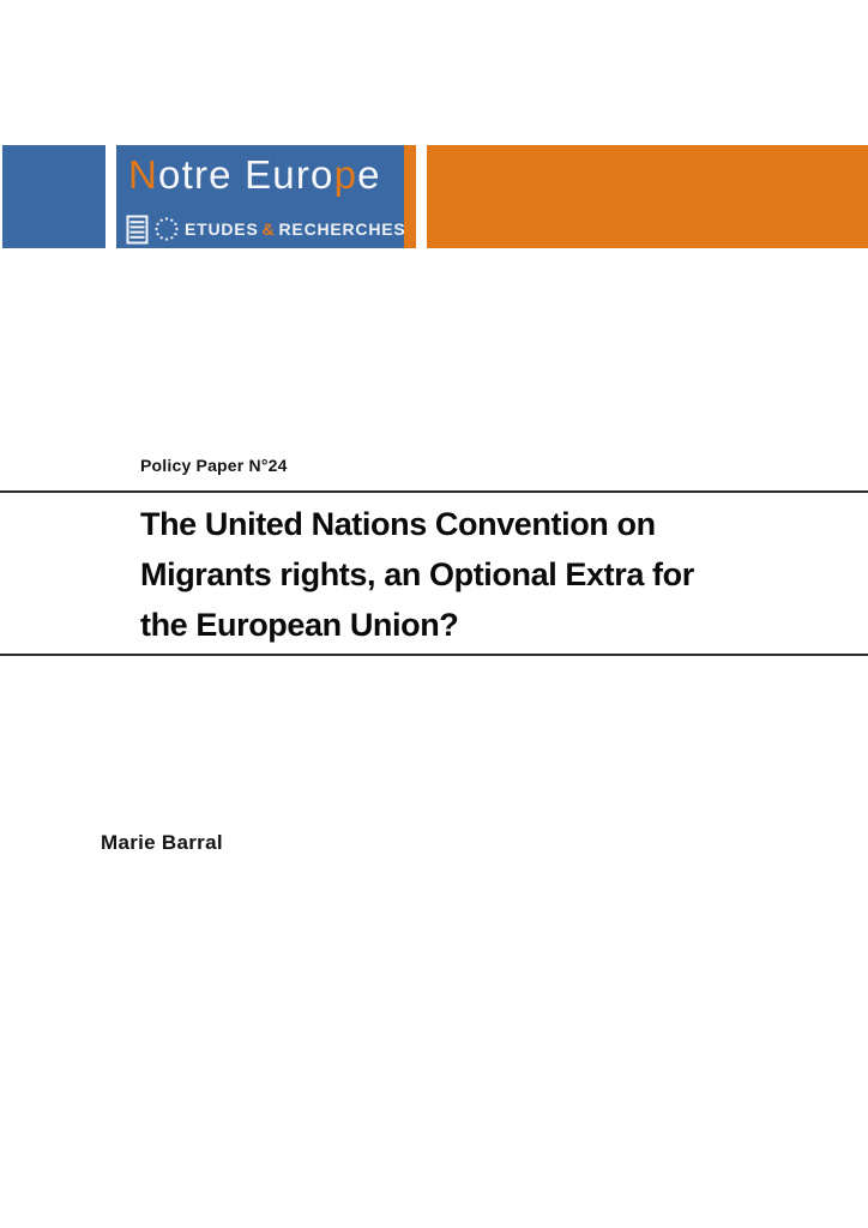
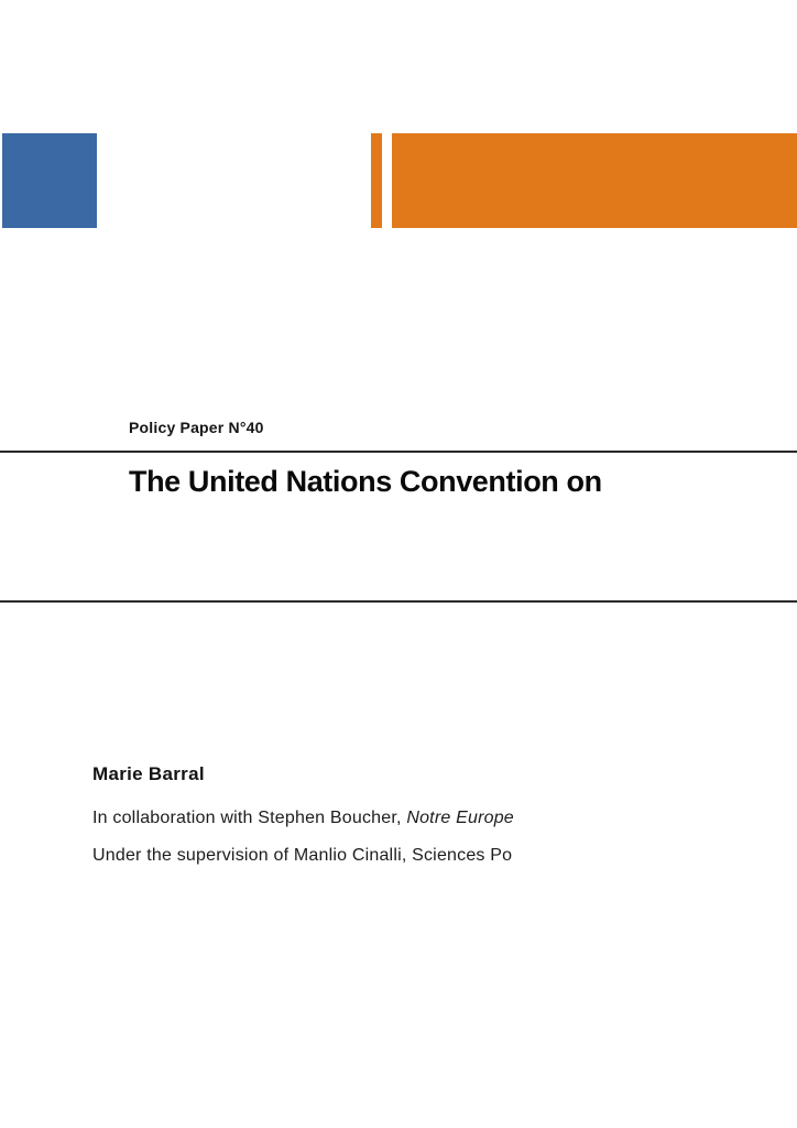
- Notre Europe
- ETUDES & RECHERCHES
- Policy Paper N°24
+ Policy Paper N°40
  The United Nations Convention on
- Migrants rights, an Optional Extra for
- the European Union?
  Marie Barral
+ In collaboration with Stephen Boucher, Notre Europe
+ Under the supervision of Manlio Cinalli, Sciences Po
